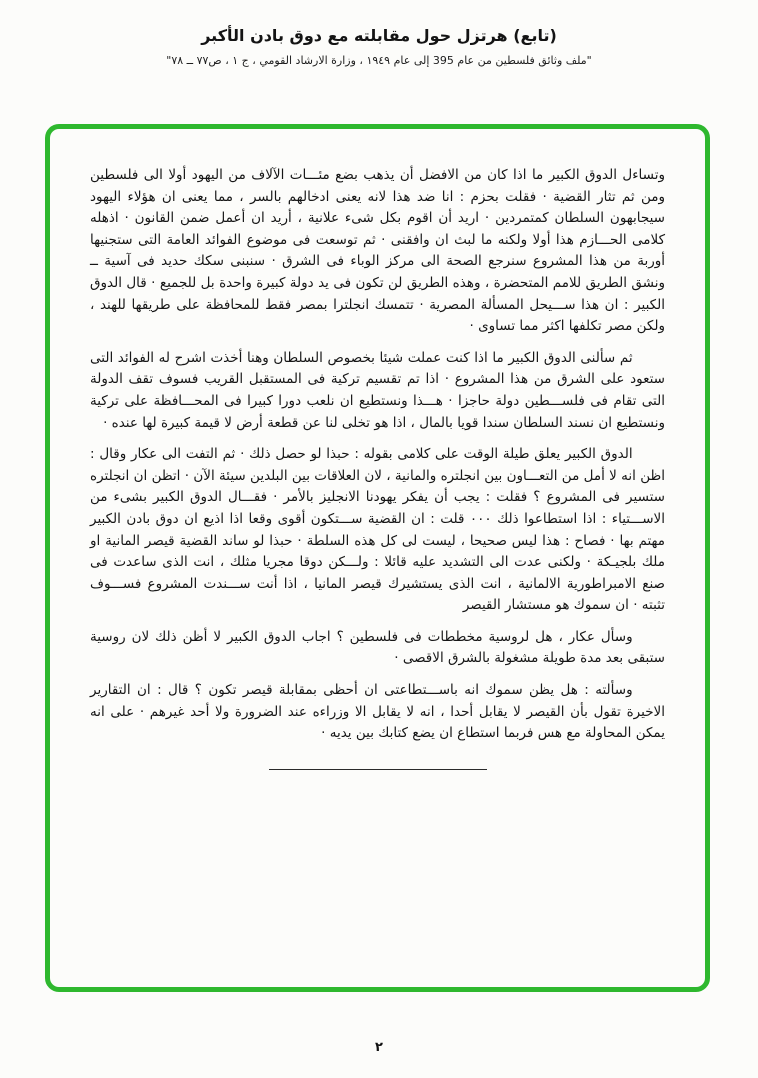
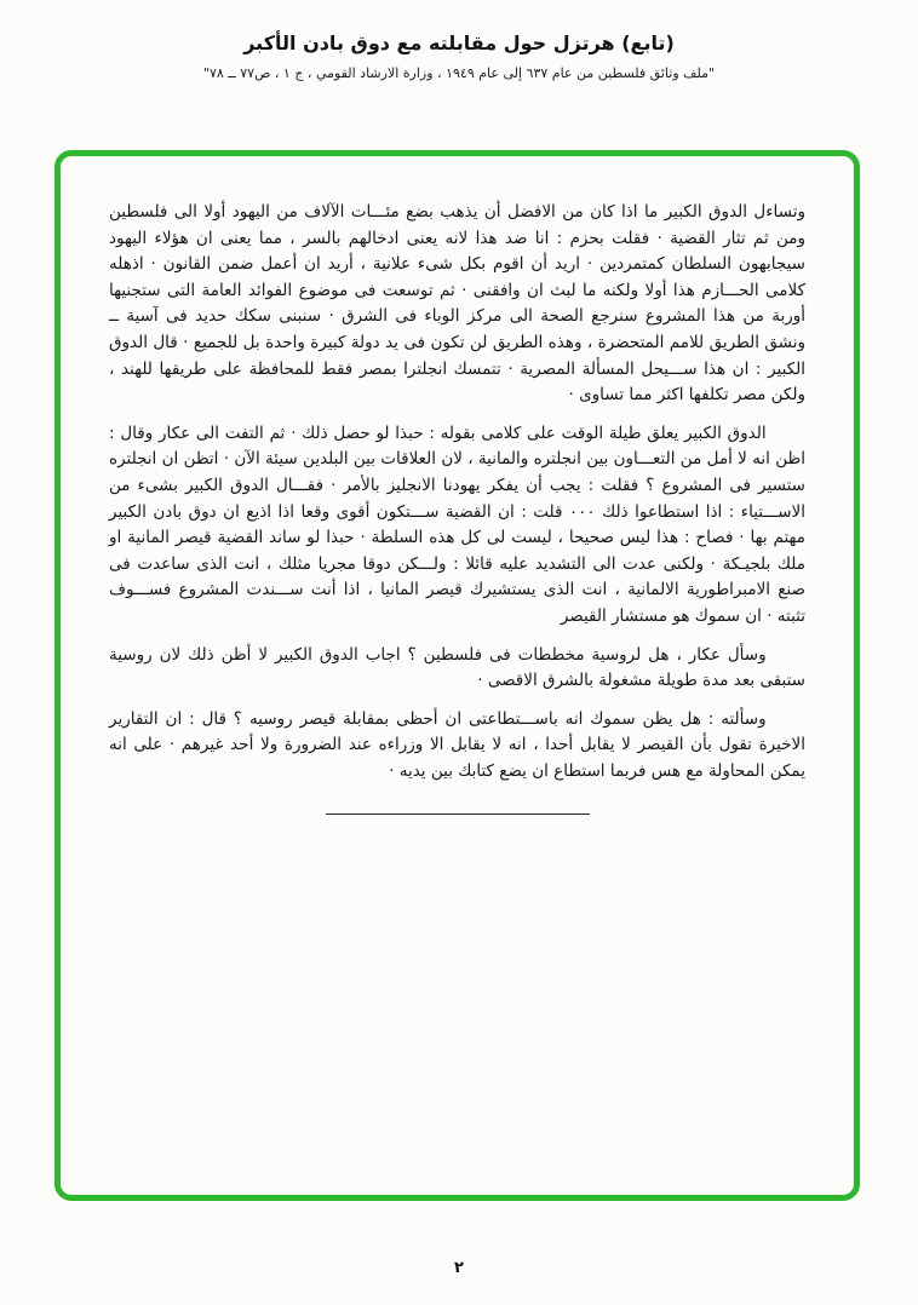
  (تابع) هرتزل حول مقابلته مع دوق بادن الأكبر
- "ملف وثائق فلسطين من عام 395 إلى عام ١٩٤٩ ، وزارة الارشاد القومي ، ج ١ ، ص٧٧ ــ ٧٨"
+ "ملف وثائق فلسطين من عام ٦٣٧ إلى عام ١٩٤٩ ، وزارة الارشاد القومي ، ج ١ ، ص٧٧ ــ ٧٨"
  وتساءل الدوق الكبير ما اذا كان من الافضل أن يذهب بضع مئـــات الآلاف من اليهود أولا الى فلسطين ومن ثم تثار القضية · فقلت بحزم : انا ضد هذا لانه يعنى ادخالهم بالسر ، مما يعنى ان هؤلاء اليهود سيجابهون السلطان كمتمردين · اريد أن اقوم بكل شىء علانية ، أريد ان أعمل ضمن القانون · اذهله كلامى الحـــازم هذا أولا ولكنه ما لبث ان وافقنى · ثم توسعت فى موضوع الفوائد العامة التى ستجنيها أوربة من هذا المشروع سنرجع الصحة الى مركز الوباء فى الشرق · سنبنى سكك حديد فى آسية ــ ونشق الطريق للامم المتحضرة ، وهذه الطريق لن تكون فى يد دولة كبيرة واحدة بل للجميع · قال الدوق الكبير : ان هذا ســـيحل المسألة المصرية · تتمسك انجلترا بمصر فقط للمحافظة على طريقها للهند ، ولكن مصر تكلفها اكثر مما تساوى ·
- ثم سألنى الدوق الكبير ما اذا كنت عملت شيئا بخصوص السلطان وهنا أخذت اشرح له الفوائد التى ستعود على الشرق من هذا المشروع · اذا تم تقسيم تركية فى المستقبل القريب فسوف تقف الدولة التى تقام فى فلســـطين دولة حاجزا · هـــذا ونستطيع ان نلعب دورا كبيرا فى المحـــافظة على تركية ونستطيع ان نسند السلطان سندا قويا بالمال ، اذا هو تخلى لنا عن قطعة أرض لا قيمة كبيرة لها عنده ·
  الدوق الكبير يعلق طيلة الوقت على كلامى بقوله : حبذا لو حصل ذلك · ثم التفت الى عكار وقال : اظن انه لا أمل من التعـــاون بين انجلتره والمانية ، لان العلاقات بين البلدين سيئة الآن · اتظن ان انجلتره ستسير فى المشروع ؟ فقلت : يجب أن يفكر يهودنا الانجليز بالأمر · فقـــال الدوق الكبير بشىء من الاســـتياء : اذا استطاعوا ذلك ٠٠٠ قلت : ان القضية ســـتكون أقوى وقعا اذا اذيع ان دوق بادن الكبير مهتم بها · فصاح : هذا ليس صحيحا ، ليست لى كل هذه السلطة · حبذا لو ساند القضية قيصر المانية او ملك بلجيـكة · ولكنى عدت الى التشديد عليه قائلا : ولـــكن دوقا مجريا مثلك ، انت الذى ساعدت فى صنع الامبراطورية الالمانية ، انت الذى يستشيرك قيصر المانيا ، اذا أنت ســـندت المشروع فســـوف تثبته · ان سموك هو مستشار القيصر
  وسأل عكار ، هل لروسية مخططات فى فلسطين ؟ اجاب الدوق الكبير لا أظن ذلك لان روسية ستبقى بعد مدة طويلة مشغولة بالشرق الاقصى ·
- وسألته : هل يظن سموك انه باســـتطاعتى ان أحظى بمقابلة قيصر تكون ؟ قال : ان التقارير الاخيرة تقول بأن القيصر لا يقابل أحدا ، انه لا يقابل الا وزراءه عند الضرورة ولا أحد غيرهم · على انه يمكن المحاولة مع هس فربما استطاع ان يضع كتابك بين يديه ·
+ وسألته : هل يظن سموك انه باســـتطاعتى ان أحظى بمقابلة قيصر روسيه ؟ قال : ان التقارير الاخيرة تقول بأن القيصر لا يقابل أحدا ، انه لا يقابل الا وزراءه عند الضرورة ولا أحد غيرهم · على انه يمكن المحاولة مع هس فربما استطاع ان يضع كتابك بين يديه ·
  ٢
